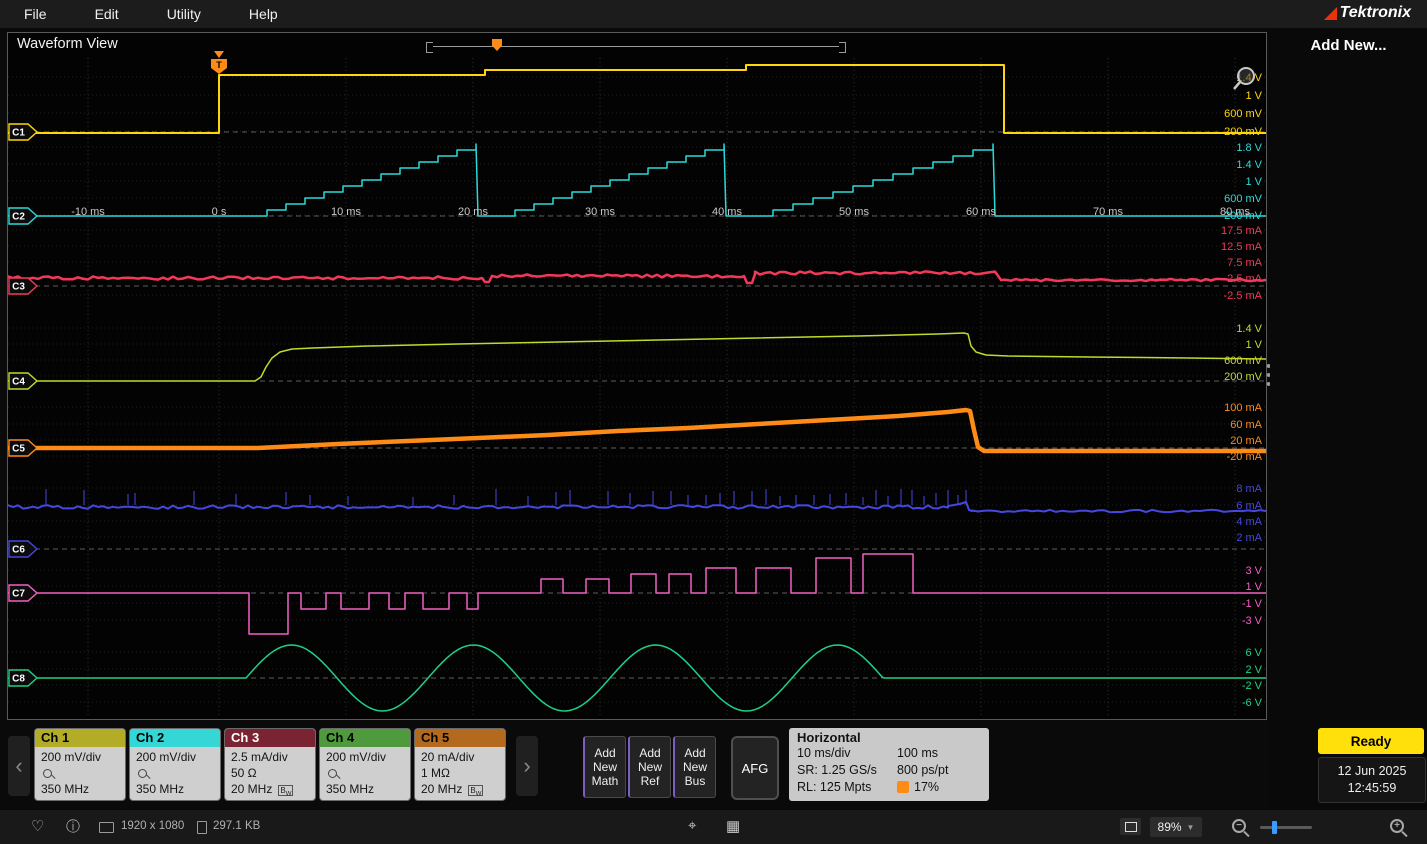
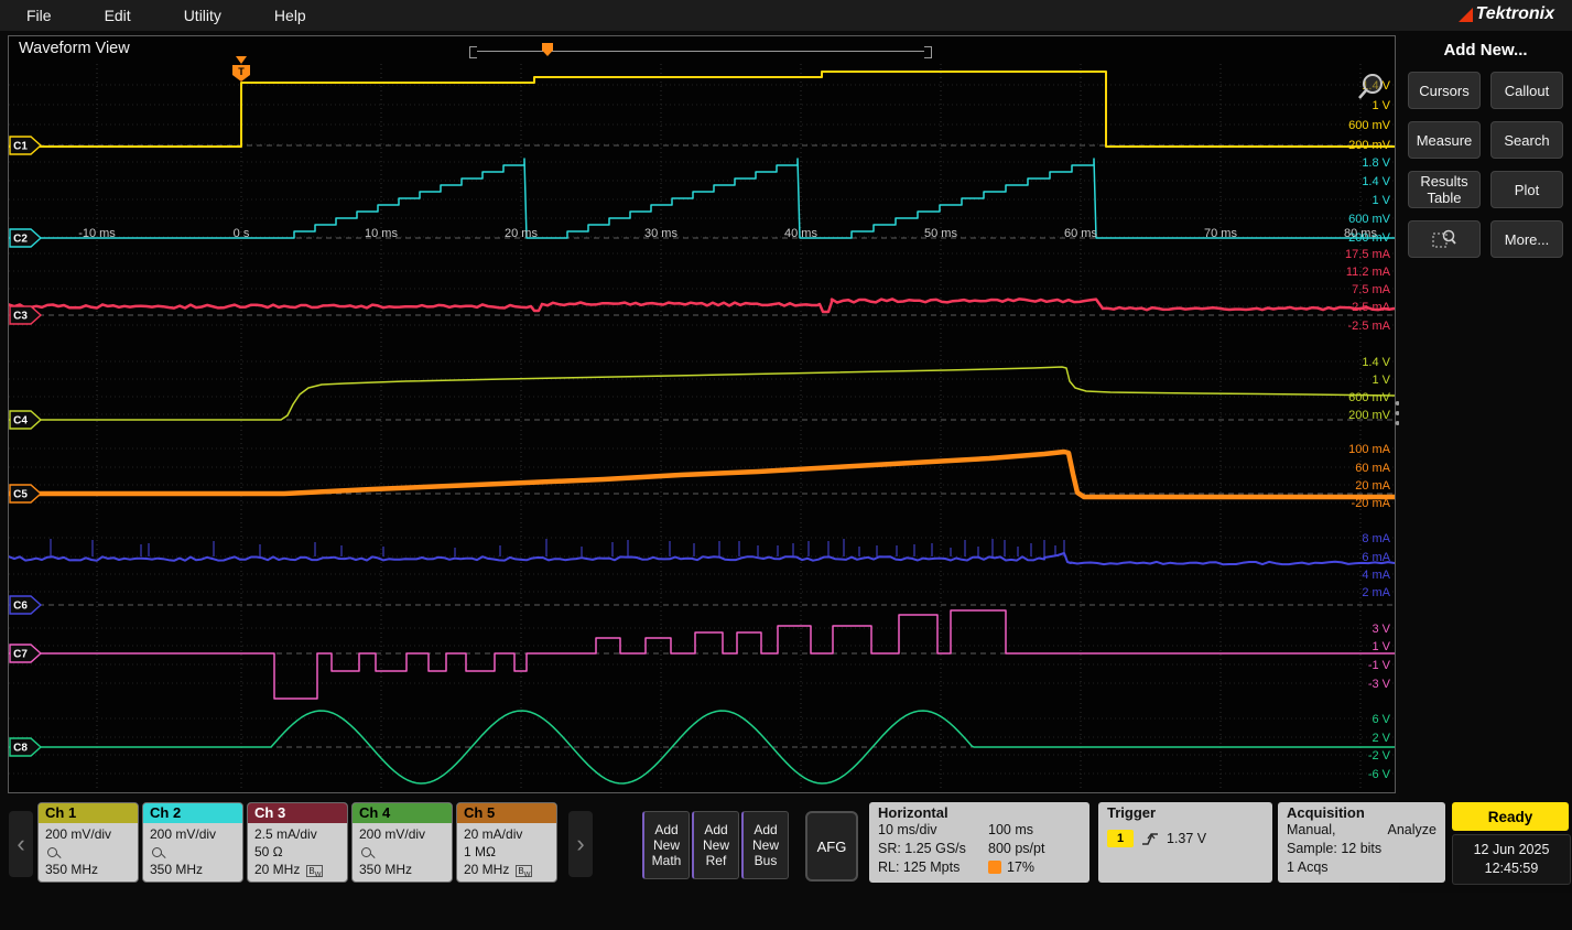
  File
  Edit
  Utility
  Help
  Tektronix
  Waveform View
  C1
  1.4 V
  1 V
  600 mV
  200 mV
  C2
  1.8 V
  1.4 V
  1 V
  600 mV
  200 mV
  C3
  17.5 mA
- 12.5 mA
+ 11.2 mA
  7.5 mA
  2.5 mA
  -2.5 mA
  C4
  1.4 V
  1 V
  600 mV
  200 mV
  C5
  100 mA
  60 mA
  20 mA
  -20 mA
  C6
  8 mA
  6 mA
  4 mA
  2 mA
  C7
  3 V
  1 V
  -1 V
  -3 V
  C8
  6 V
  2 V
  -2 V
  -6 V
  -10 ms
  0 s
  10 ms
  20 ms
  30 ms
  40 ms
  50 ms
  60 ms
  70 ms
  80 ms
  T
  •
  •
  •
  Add New...
+ Cursors
+ Callout
+ Measure
+ Search
+ Results
+ Table
+ Plot
+ More...
  ‹
  Ch 1
  200 mV/div
  350 MHz
  Ch 2
  200 mV/div
  350 MHz
  Ch 3
  2.5 mA/div
  50 Ω
  20 MHz B
  Ch 4
  200 mV/div
  350 MHz
  Ch 5
  20 mA/div
  1 MΩ
  20 MHz B
  ›
  Add
  New
  Math
  Add
  New
  Ref
  Add
  New
  Bus
  AFG
  Horizontal
  10 ms/div
  100 ms
  SR: 1.25 GS/s
  800 ps/pt
  RL: 125 Mpts
  17%
+ Trigger
+ 1
+ 1.37 V
+ Acquisition
+ Manual,
+ Analyze
+ Sample: 12 bits
+ 1 Acqs
  Ready
  12 Jun 2025
  12:45:59
- ♡
- ⓘ
- 1920 x 1080
- 297.1 KB
- ⌖
- ▦
- 89%
- ▼
- −
- +
